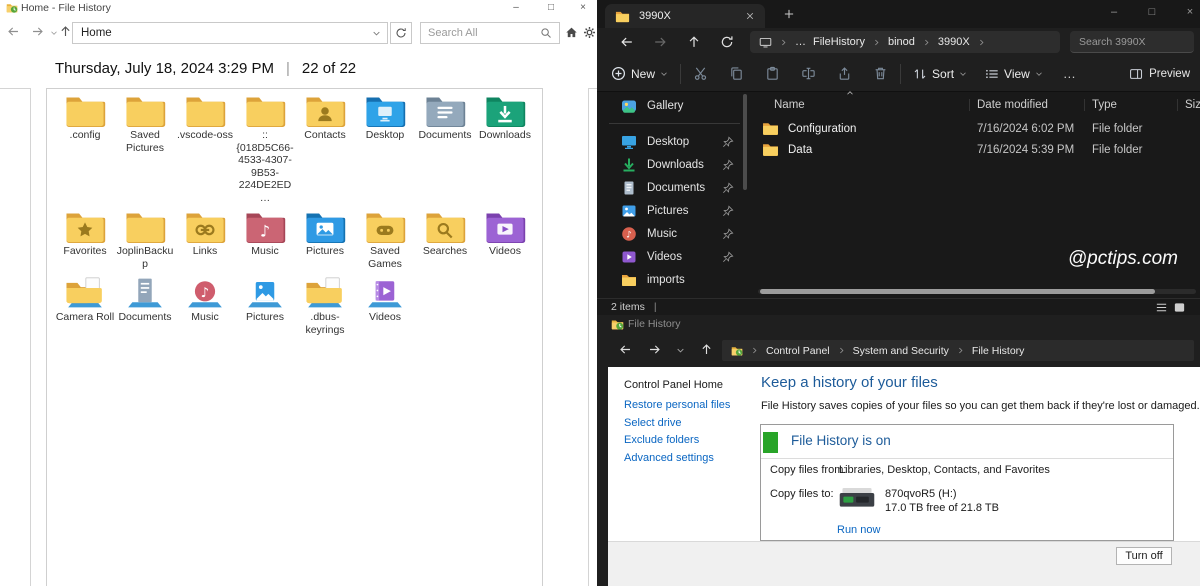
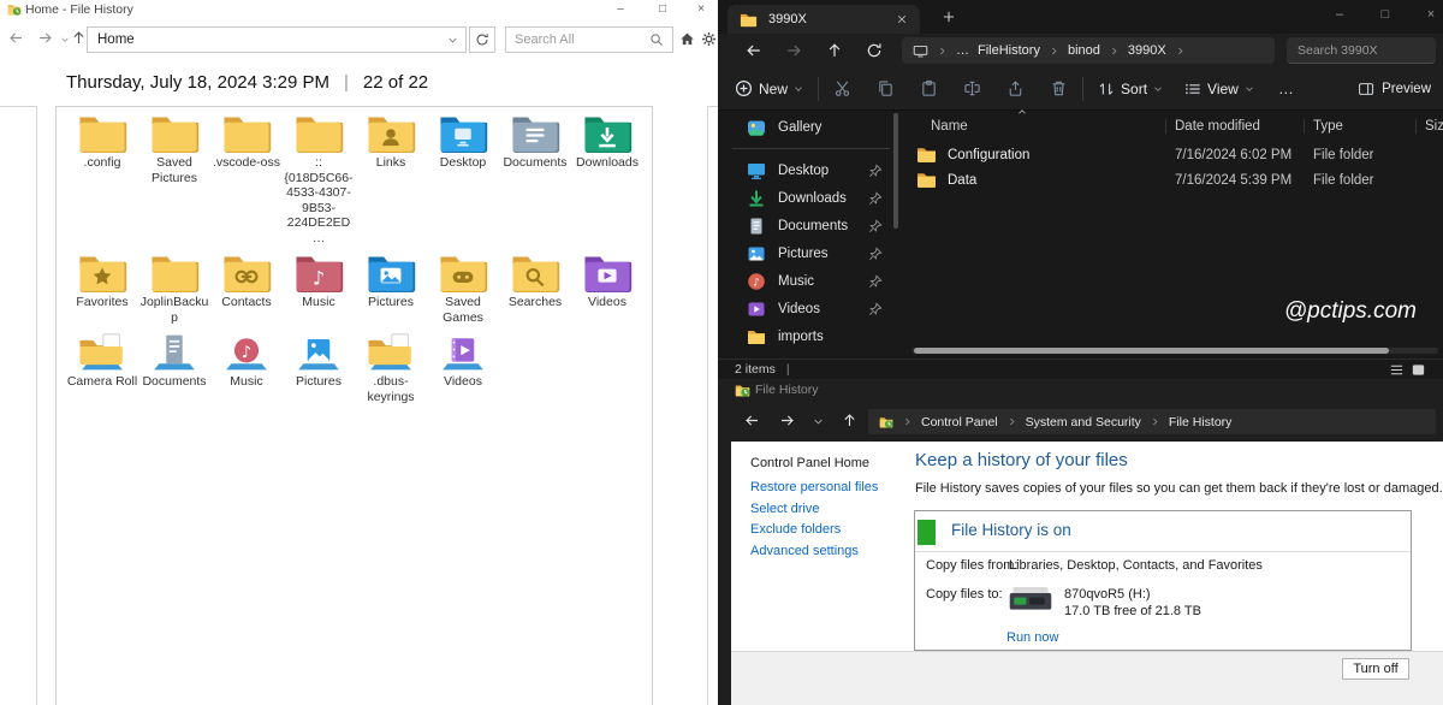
  Home - File History
  –
  □
  ×
  Home
  Search All
  Thursday, July 18, 2024 3:29 PM
  |
  22 of 22
  .config
  Saved Pictures
  .vscode-oss
  ::{018D5C66-4533-4307-9B53-224DE2ED…
- Contacts
+ Links
  Desktop
  Documents
  Downloads
  Favorites
  JoplinBackup
- Links
+ Contacts
  ♪
  Music
  Pictures
  Saved Games
  Searches
  Videos
  Camera Roll
  Documents
  ♪
  Music
  Pictures
  .dbus-keyrings
  Videos
  3990X
  –
  □
  ×
  …
  FileHistory
  binod
  3990X
  Search 3990X
  New
  Sort
  View
  …
  Preview
  Gallery
  Desktop
  Downloads
  Documents
  Pictures
  ♪
  Music
  Videos
  imports
  Name
  Date modified
  Type
  Siz
  Configuration
  7/16/2024 6:02 PM
  File folder
  Data
  7/16/2024 5:39 PM
  File folder
  @pctips.com
  2 items
  |
  File History
  Control Panel
  System and Security
  File History
  Control Panel Home
  Restore personal files
  Select drive
  Exclude folders
  Advanced settings
  Keep a history of your files
  File History saves copies of your files so you can get them back if they're lost or damaged.
  File History is on
  Copy files from:
  Libraries, Desktop, Contacts, and Favorites
  Copy files to:
  870qvoR5 (H:)
  17.0 TB free of 21.8 TB
  Run now
  Turn off
